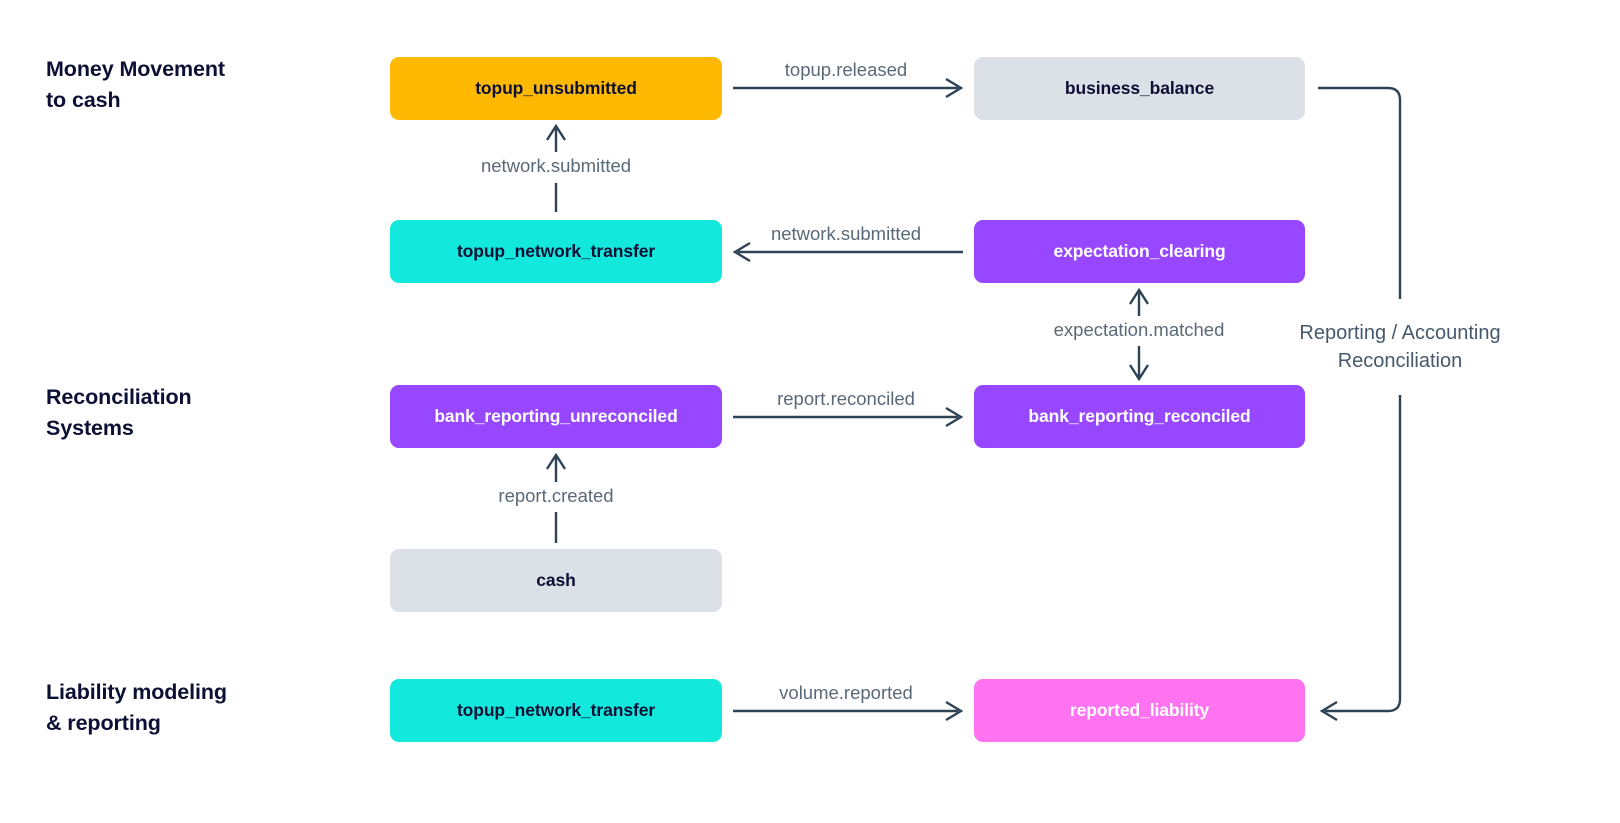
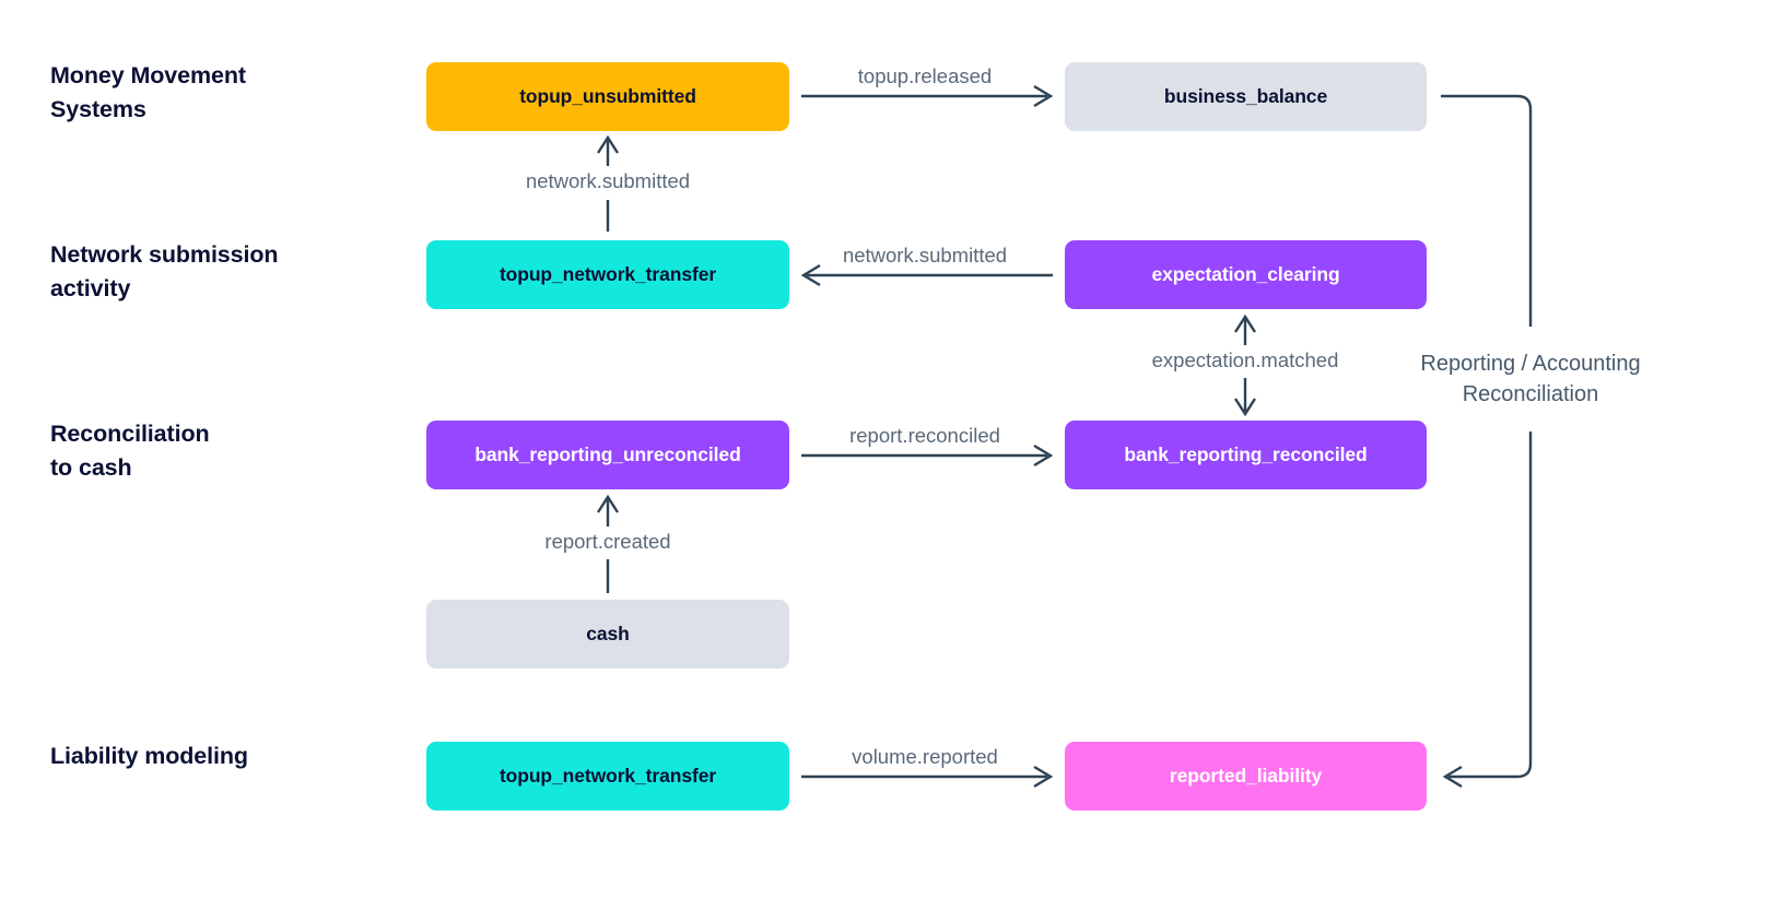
  Money Movement
- to cash
+ Systems
+ Network submission
+ activity
  Reconciliation
- Systems
+ to cash
  Liability modeling
- & reporting
  topup_unsubmitted
  business_balance
  topup_network_transfer
  expectation_clearing
  bank_reporting_unreconciled
  bank_reporting_reconciled
  cash
  topup_network_transfer
  reported_liability
  topup.released
  network.submitted
  network.submitted
  expectation.matched
  report.reconciled
  report.created
  volume.reported
  Reporting / Accounting
  Reconciliation
